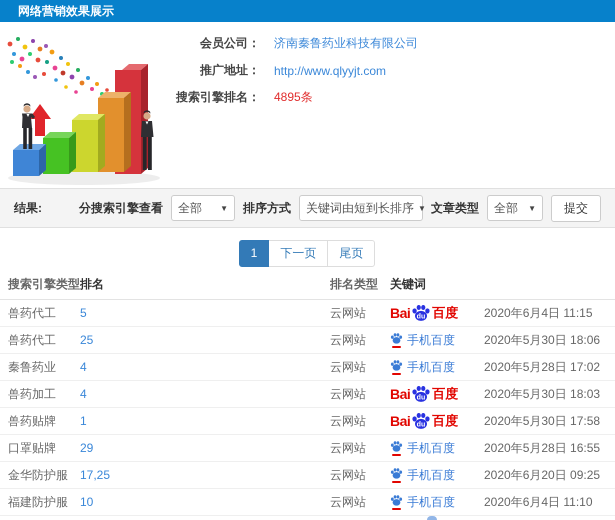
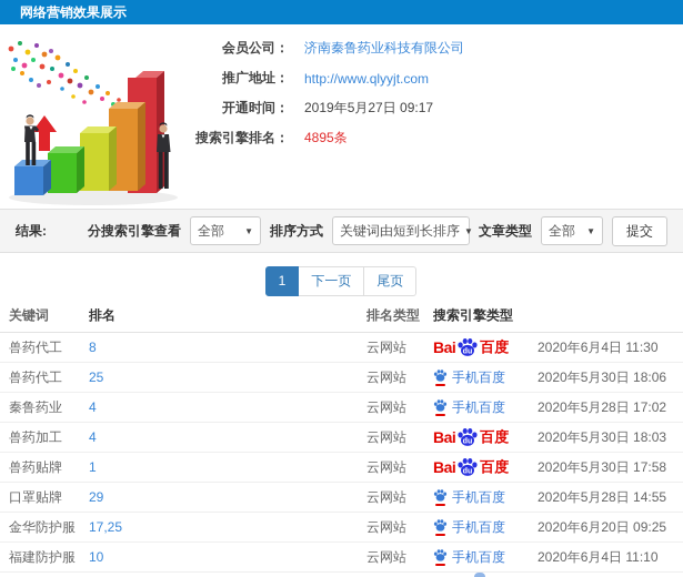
  网络营销效果展示
  会员公司：
  济南秦鲁药业科技有限公司
  推广地址：
  http://www.qlyyjt.com
+ 开通时间：
+ 2019年5月27日 09:17
  搜索引擎排名：
  4895条
  结果:
  分搜索引擎查看
  全部
  ▼
  排序方式
  关键词由短到长排序
  ▼
  文章类型
  全部
  ▼
  提交
  1
  下一页
  尾页
- 搜索引擎类型
+ 关键词
  排名
  排名类型
- 关键词
+ 搜索引擎类型
  兽药代工
- 5
+ 8
  云网站
  Bai
  du
  百度
- 2020年6月4日 11:15
+ 2020年6月4日 11:30
  兽药代工
  25
  云网站
  手机百度
  2020年5月30日 18:06
  秦鲁药业
  4
  云网站
  手机百度
  2020年5月28日 17:02
  兽药加工
  4
  云网站
  Bai
  du
  百度
  2020年5月30日 18:03
  兽药贴牌
  1
  云网站
  Bai
  du
  百度
  2020年5月30日 17:58
  口罩贴牌
  29
  云网站
  手机百度
- 2020年5月28日 16:55
+ 2020年5月28日 14:55
  金华防护服
  17,25
  云网站
  手机百度
  2020年6月20日 09:25
  福建防护服
  10
  云网站
  手机百度
  2020年6月4日 11:10
